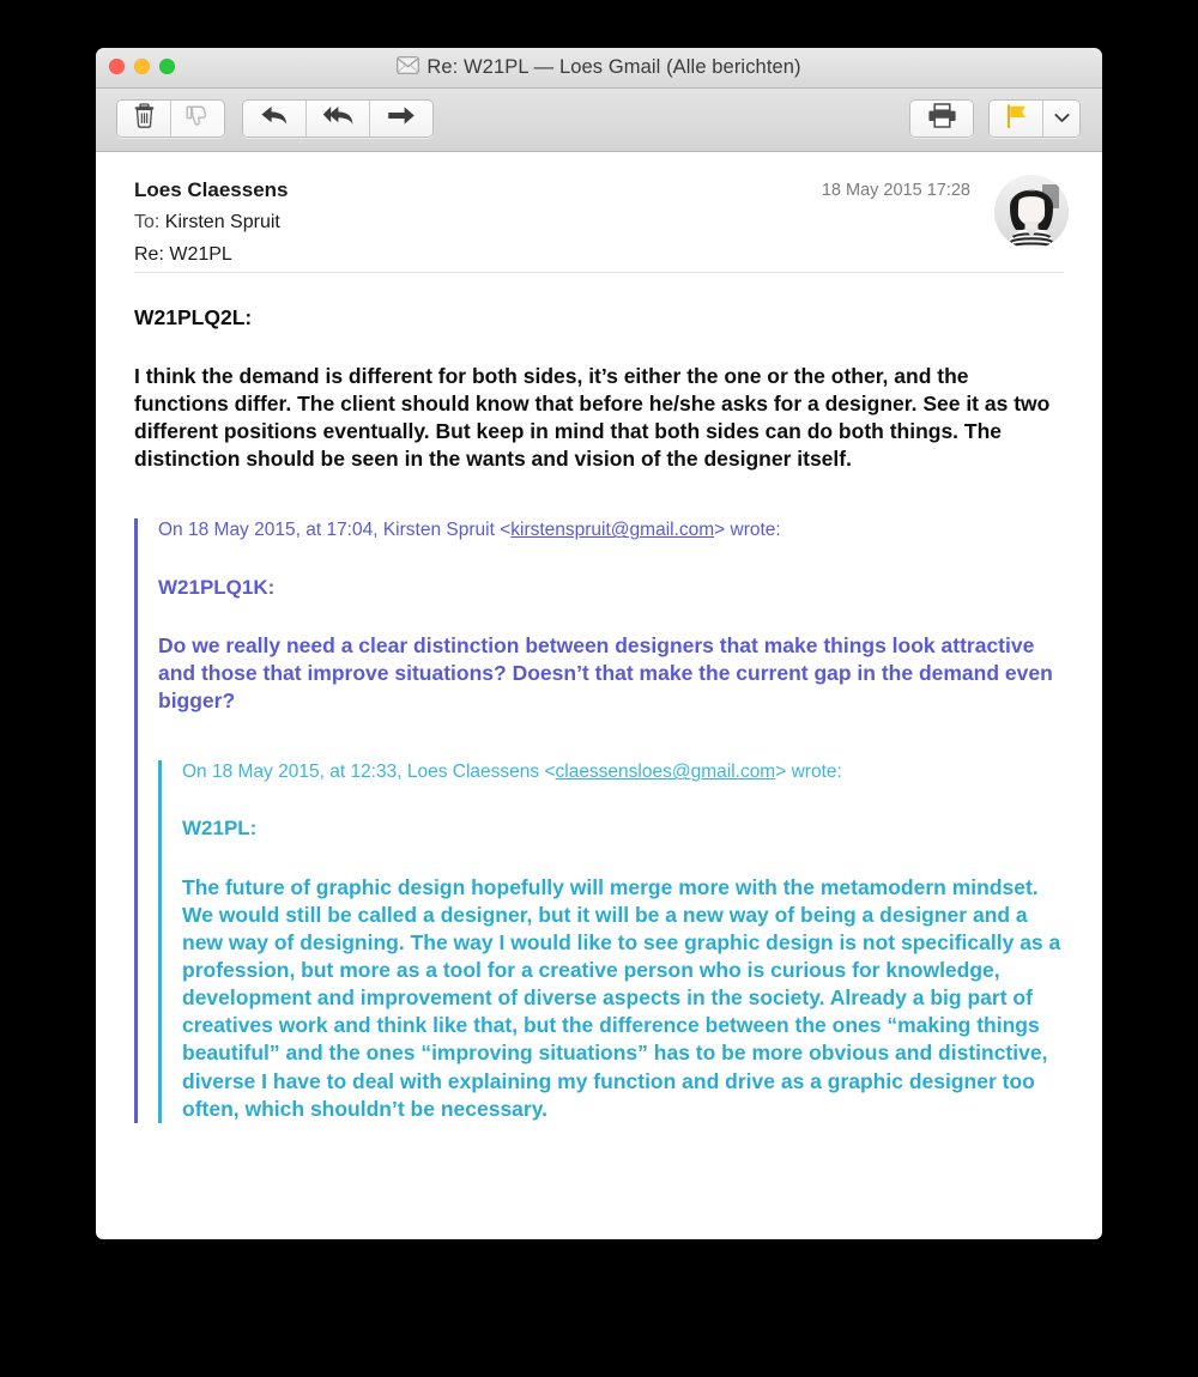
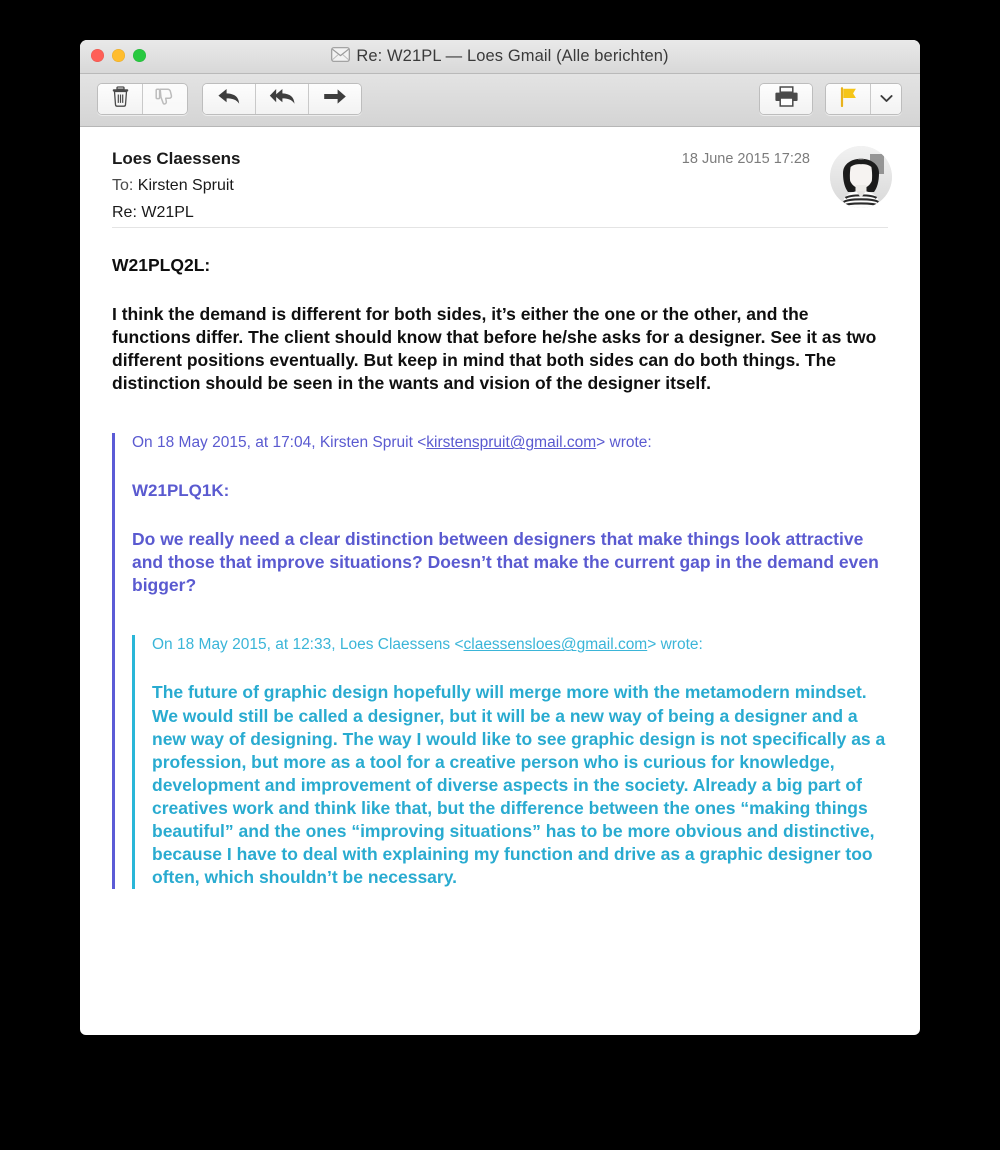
  Re: W21PL — Loes Gmail (Alle berichten)
  Loes Claessens
  To: Kirsten Spruit
  Re: W21PL
- 18 May 2015 17:28
+ 18 June 2015 17:28
  W21PLQ2L:
  I think the demand is different for both sides, it’s either the one or the other, and the functions differ. The client should know that before he/she asks for a designer. See it as two different positions eventually. But keep in mind that both sides can do both things. The distinction should be seen in the wants and vision of the designer itself.
  On 18 May 2015, at 17:04, Kirsten Spruit <kirstenspruit@gmail.com> wrote:
  W21PLQ1K:
  Do we really need a clear distinction between designers that make things look attractive and those that improve situations? Doesn’t that make the current gap in the demand even bigger?
  On 18 May 2015, at 12:33, Loes Claessens <claessensloes@gmail.com> wrote:
- W21PL:
- The future of graphic design hopefully will merge more with the metamodern mindset. We would still be called a designer, but it will be a new way of being a designer and a new way of designing. The way I would like to see graphic design is not specifically as a profession, but more as a tool for a creative person who is curious for knowledge, development and improvement of diverse aspects in the society. Already a big part of creatives work and think like that, but the difference between the ones “making things beautiful” and the ones “improving situations” has to be more obvious and distinctive, diverse I have to deal with explaining my function and drive as a graphic designer too often, which shouldn’t be necessary.
+ The future of graphic design hopefully will merge more with the metamodern mindset. We would still be called a designer, but it will be a new way of being a designer and a new way of designing. The way I would like to see graphic design is not specifically as a profession, but more as a tool for a creative person who is curious for knowledge, development and improvement of diverse aspects in the society. Already a big part of creatives work and think like that, but the difference between the ones “making things beautiful” and the ones “improving situations” has to be more obvious and distinctive, because I have to deal with explaining my function and drive as a graphic designer too often, which shouldn’t be necessary.
